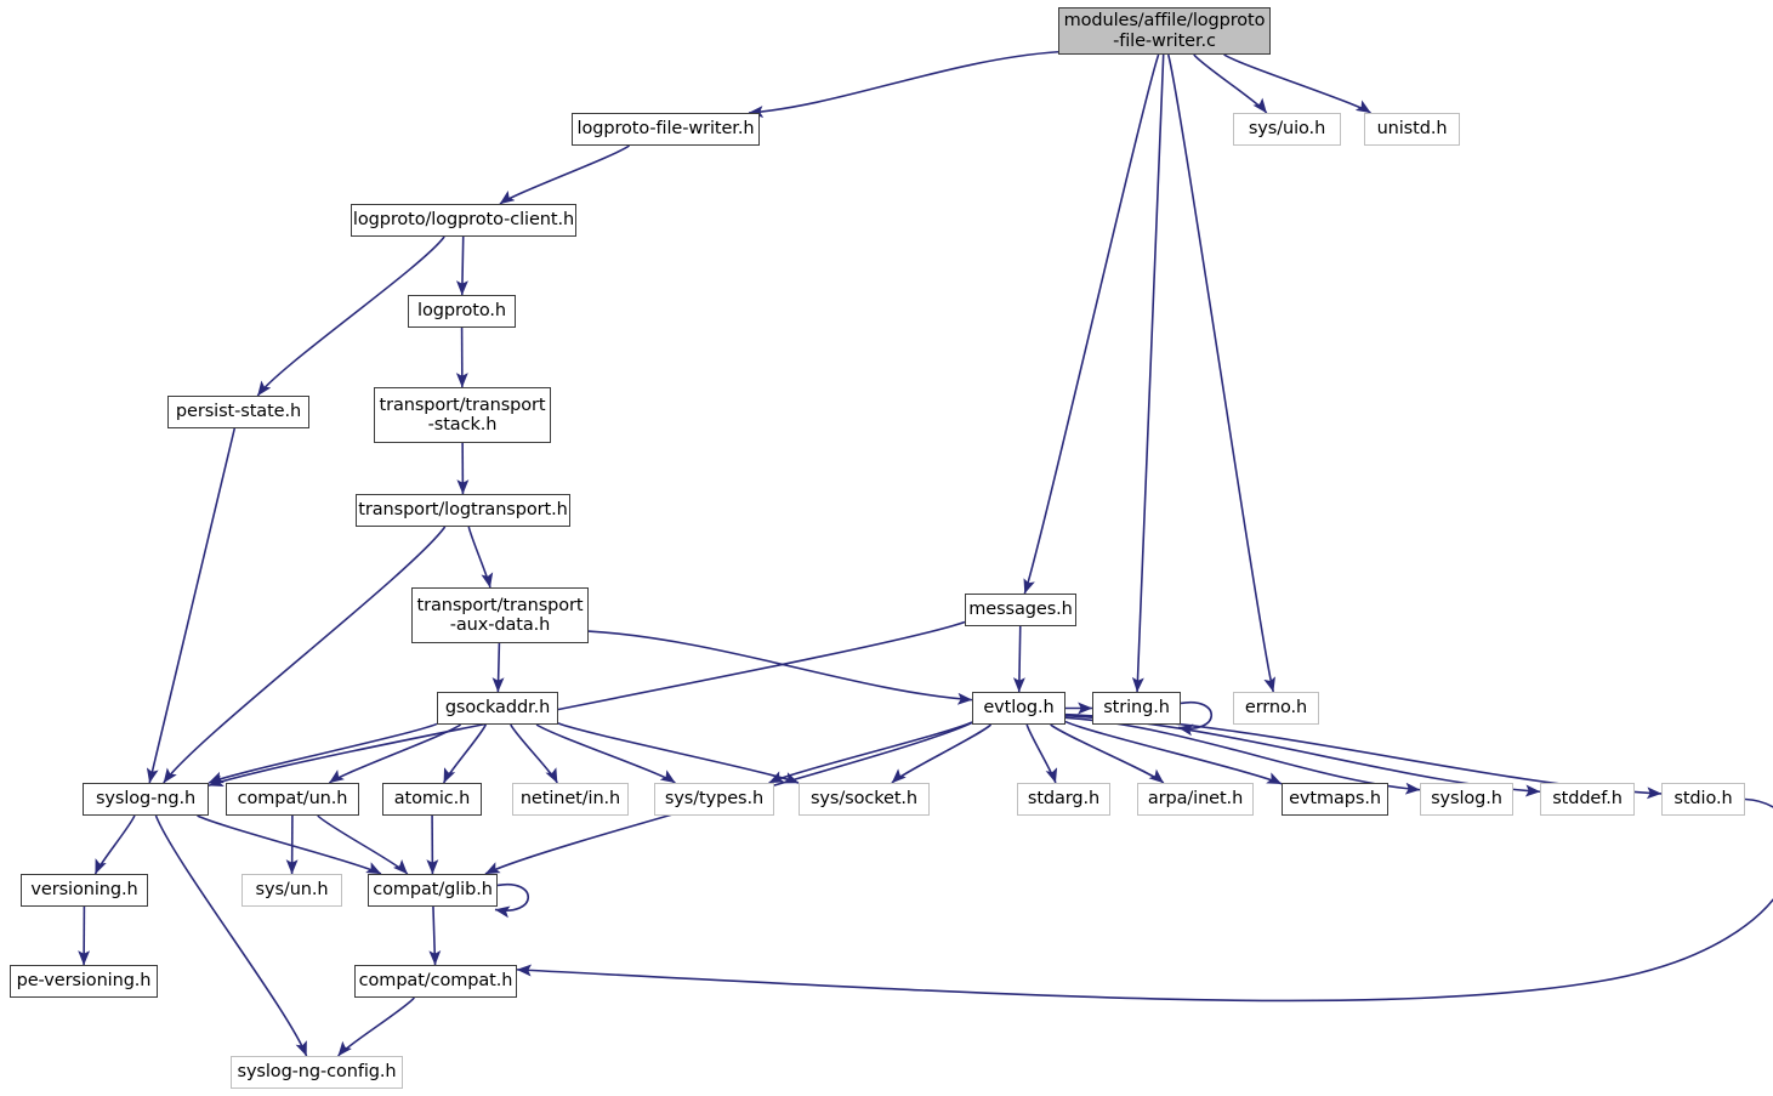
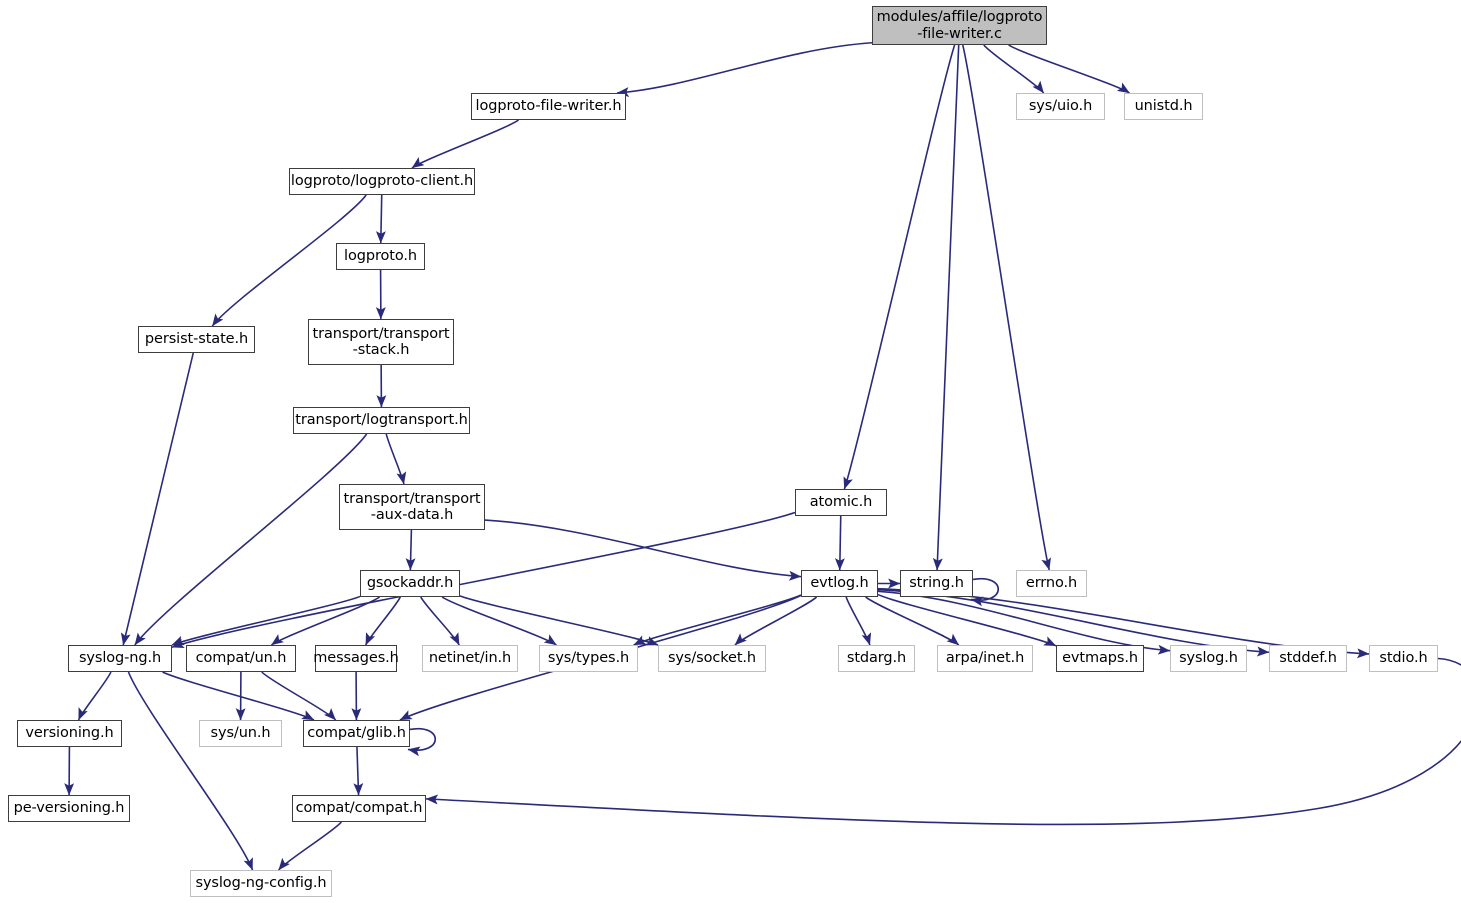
  modules/affile/logproto
  -file-writer.c
  logproto-file-writer.h
  sys/uio.h
  unistd.h
  logproto/logproto-client.h
  logproto.h
  persist-state.h
  transport/transport
  -stack.h
  transport/logtransport.h
  transport/transport
  -aux-data.h
- messages.h
+ atomic.h
  gsockaddr.h
  evtlog.h
  string.h
  errno.h
  syslog-ng.h
  compat/un.h
- atomic.h
+ messages.h
  netinet/in.h
  sys/types.h
  sys/socket.h
  stdarg.h
  arpa/inet.h
  evtmaps.h
  syslog.h
  stddef.h
  stdio.h
  versioning.h
  sys/un.h
  compat/glib.h
  pe-versioning.h
  compat/compat.h
  syslog-ng-config.h
